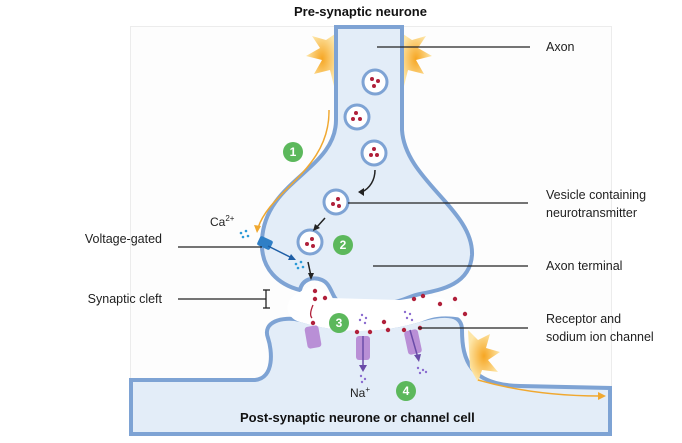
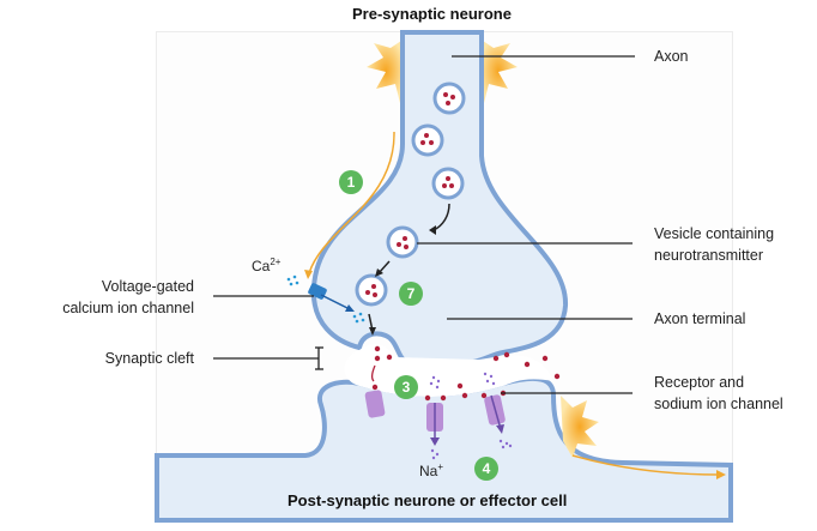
  Pre-synaptic neurone
- Post-synaptic neurone or channel cell
+ Post-synaptic neurone or effector cell
  Axon
  Vesicle containing
  neurotransmitter
  Axon terminal
  Receptor and
  sodium ion channel
  Voltage-gated
+ calcium ion channel
  Synaptic cleft
  Ca2+
  Na+
  1
- 2
+ 7
  3
  4
